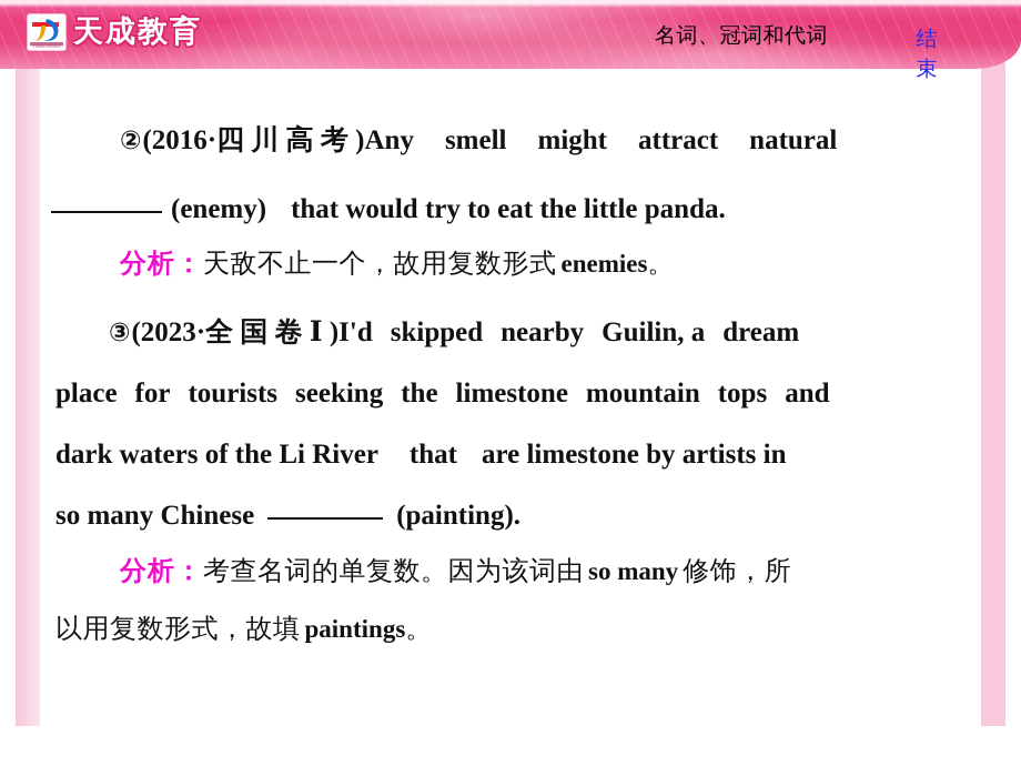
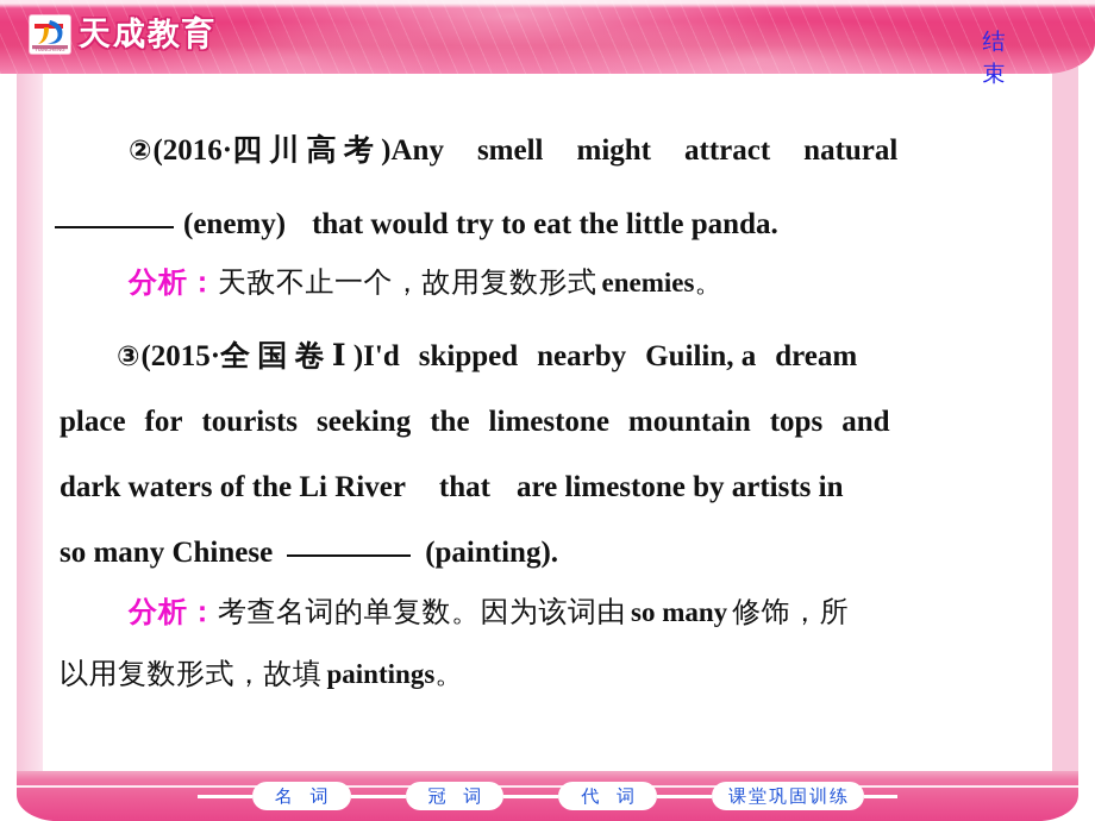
  天成教育
- 名词、冠词和代词
  结束
  ②(2016·四 川 高 考 )Any smell might attract natural
  (enemy) that would try to eat the little panda.
  分析：天敌不止一个，故用复数形式 enemies。
- ③(2023·全 国 卷 Ⅰ )I'd skipped nearby Guilin, a dream
+ ③(2015·全 国 卷 Ⅰ )I'd skipped nearby Guilin, a dream
  place for tourists seeking the limestone mountain tops and
  dark waters of the Li River that are limestone by artists in
  so many Chinese (painting).
  分析：考查名词的单复数。因为该词由 so many 修饰，所
  以用复数形式，故填 paintings。
+ 名 词
+ 冠 词
+ 代 词
+ 课堂巩固训练
